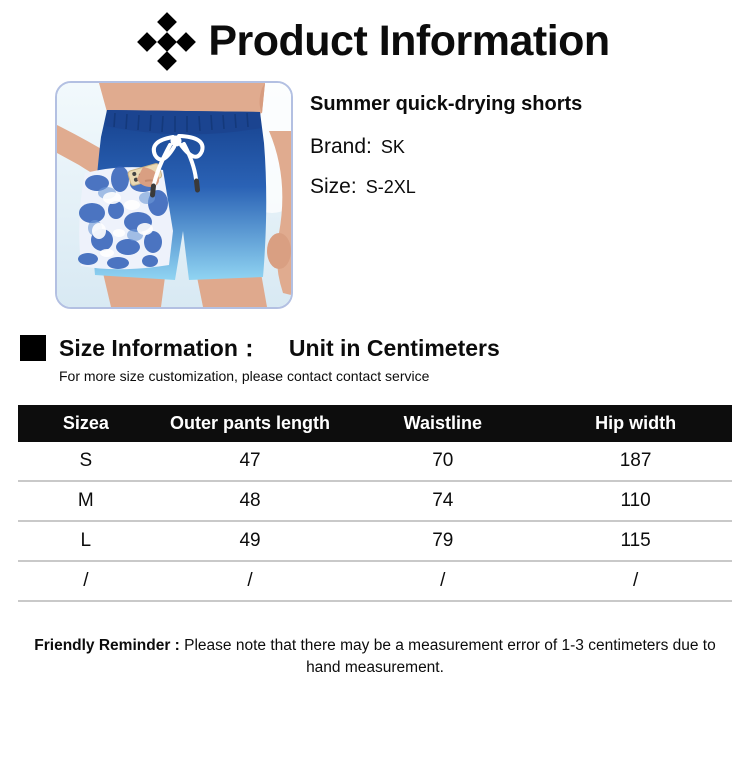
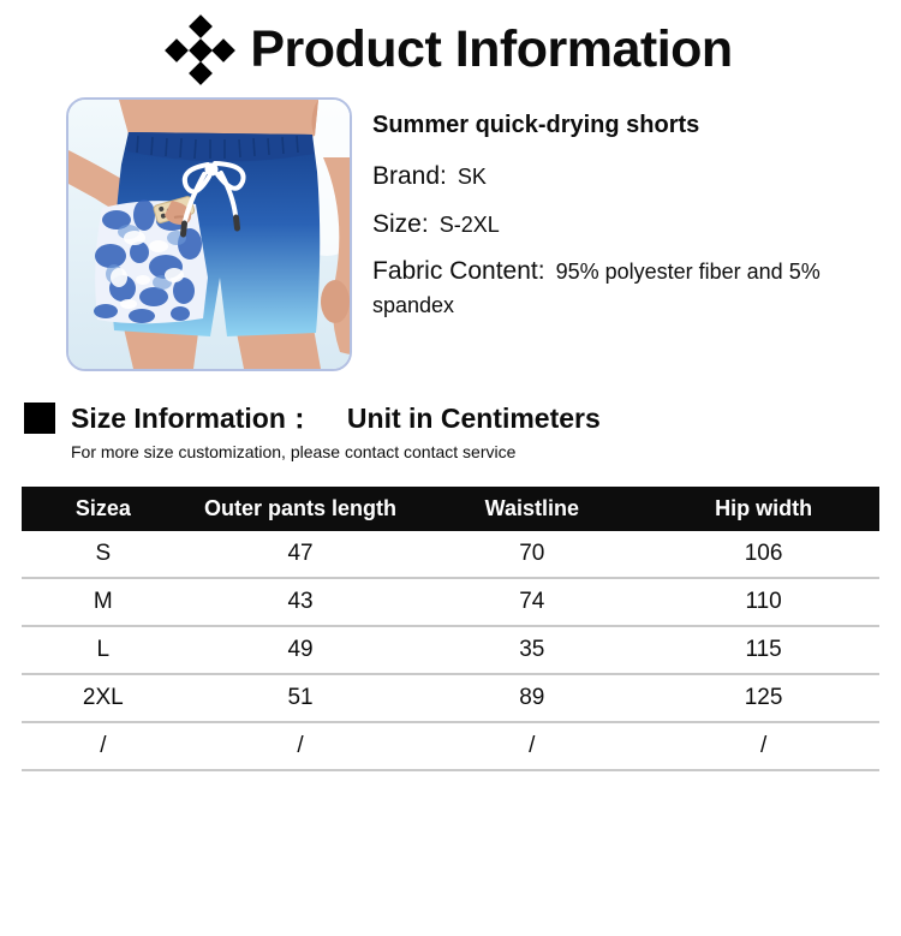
  Product Information
  Summer quick-drying shorts
  Brand: SK
  Size: S-2XL
+ Fabric Content: 95% polyester fiber and 5% spandex
  Size Information： Unit in Centimeters
  For more size customization, please contact contact service
  Sizea	Outer pants length	Waistline	Hip width
- S	47	70	187
+ S	47	70	106
- M	48	74	110
+ M	43	74	110
- L	49	79	115
+ L	49	35	115
+ 2XL	51	89	125
  /	/	/	/
- Friendly Reminder : Please note that there may be a measurement error of 1-3 centimeters due to hand measurement.
